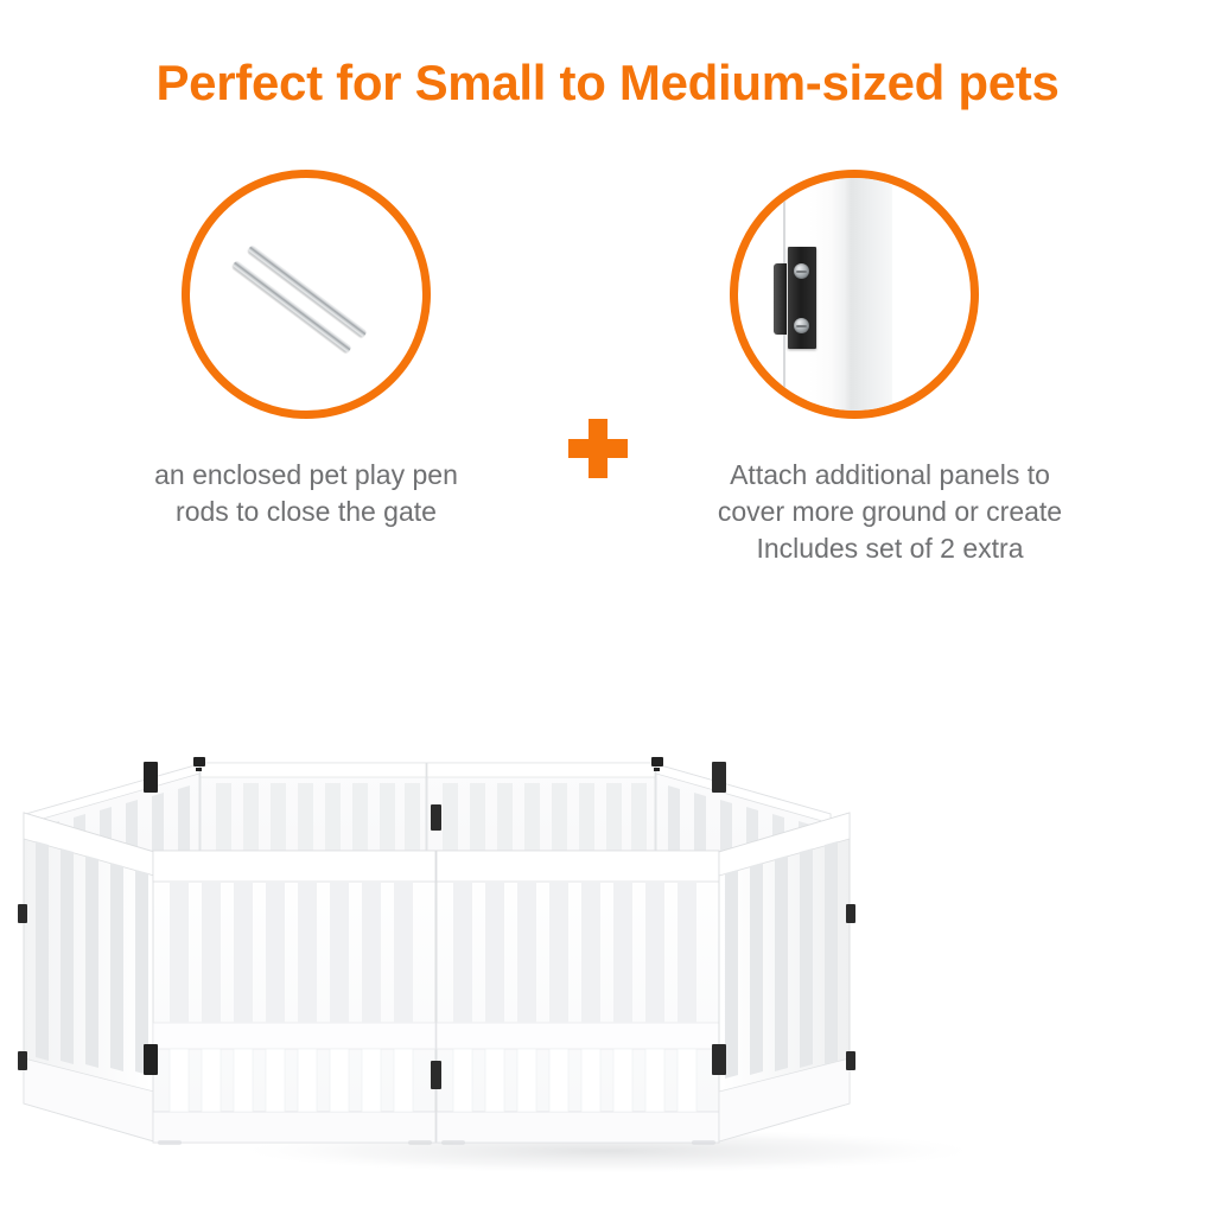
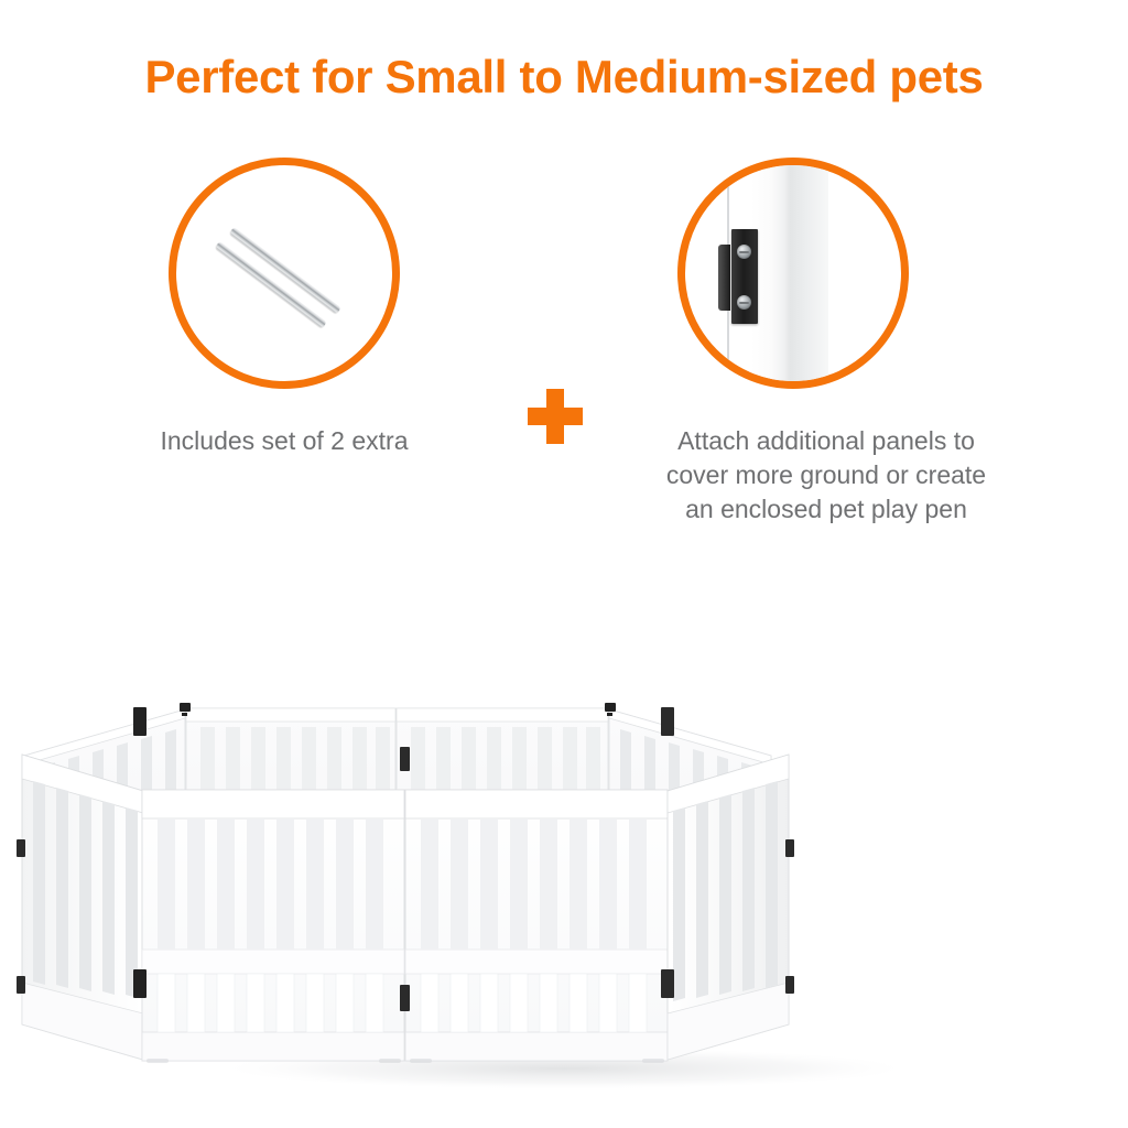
  Perfect for Small to Medium-sized pets
- an enclosed pet play pen
+ Includes set of 2 extra
- rods to close the gate
  Attach additional panels to
  cover more ground or create
- Includes set of 2 extra
+ an enclosed pet play pen
